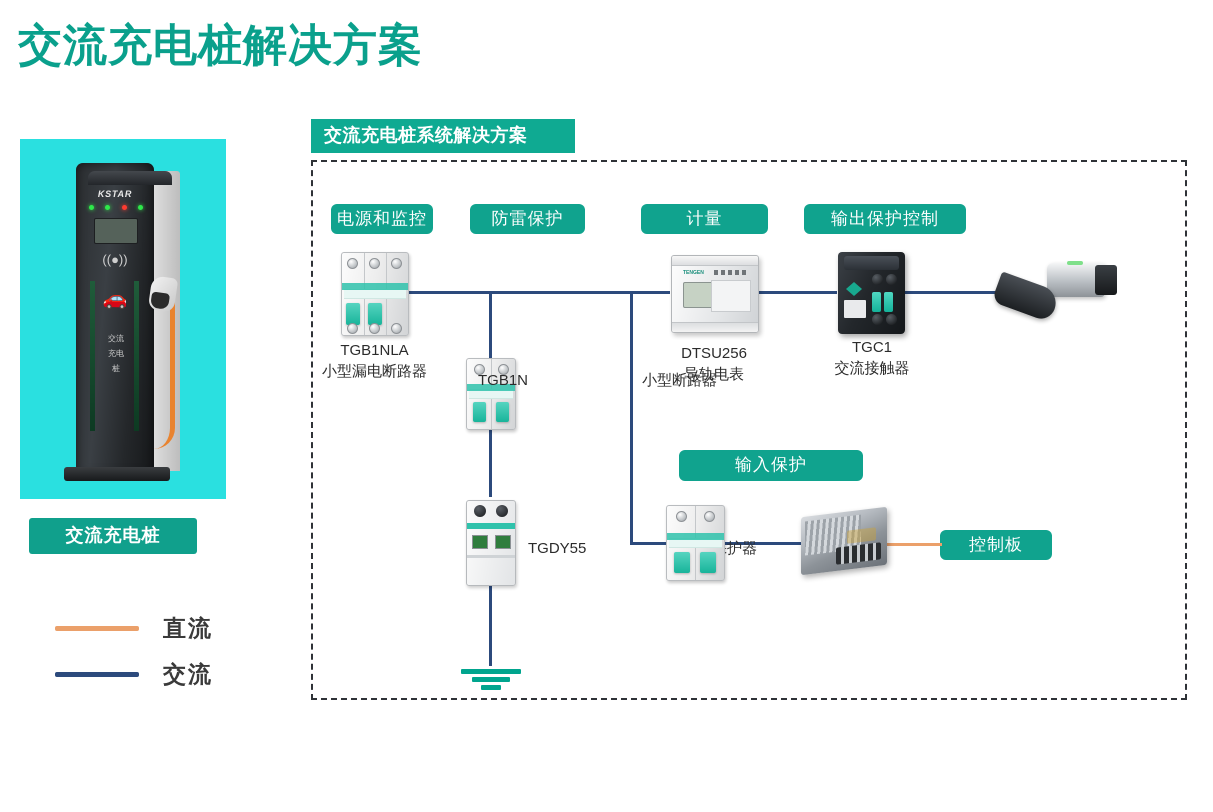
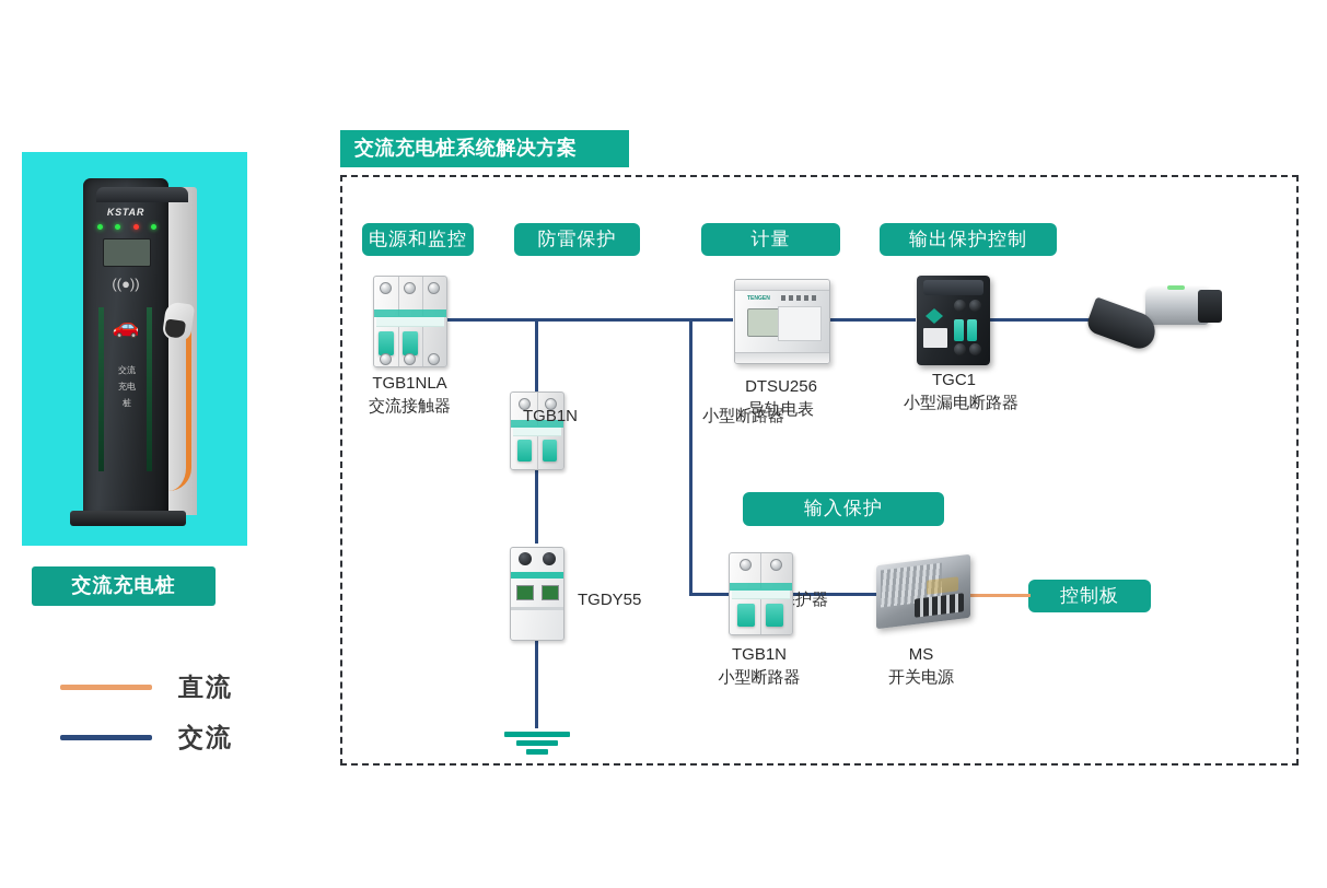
- 交流充电桩解决方案
  KSTAR
  ((●))
  🚗
  交流充电桩
  交流充电桩
  直流
  交流
  交流充电桩系统解决方案
  电源和监控
  防雷保护
  计量
  输出保护控制
  输入保护
  控制板
  TGB1NLA
- 小型漏电断路器
+ 交流接触器
  TGB1N 小型断路器
  TGDY55 护器
  DTSU256
  导轨电表
  TGC1
- 交流接触器
+ 小型漏电断路器
+ TGB1N
+ 小型断路器
+ MS
+ 开关电源
